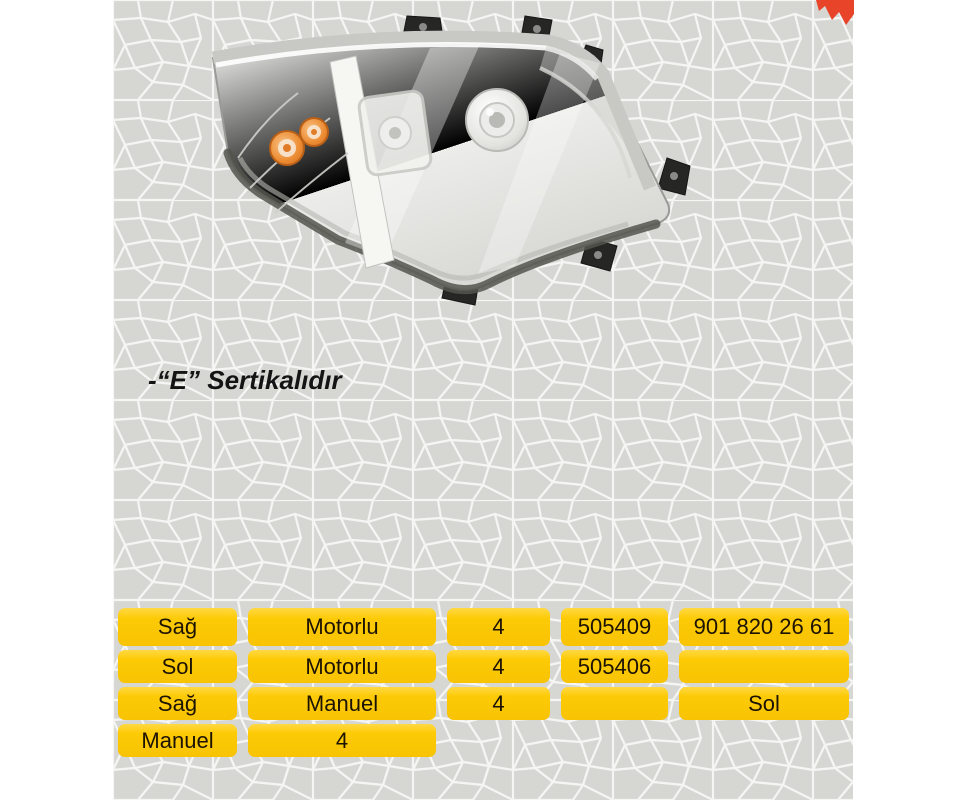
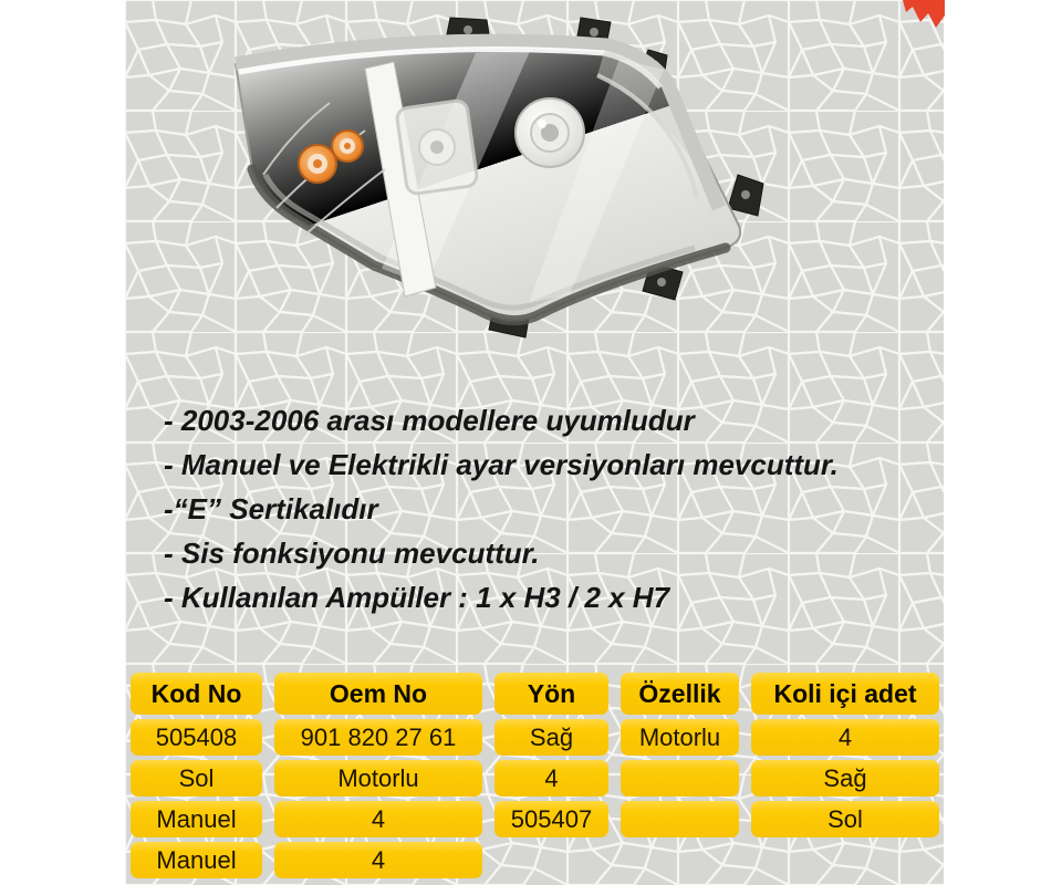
+ - 2003-2006 arası modellere uyumludur
+ - Manuel ve Elektrikli ayar versiyonları mevcuttur.
  -“E” Sertikalıdır
+ - Sis fonksiyonu mevcuttur.
+ - Kullanılan Ampüller : 1 x H3 / 2 x H7
+ Kod No
+ Oem No
+ Yön
+ Özellik
+ Koli içi adet
+ 505408
+ 901 820 27 61
  Sağ
  Motorlu
  4
- 505409
- 901 820 26 61
  Sol
  Motorlu
  4
- 505406
  Sağ
  Manuel
  4
+ 505407
  Sol
  Manuel
  4
